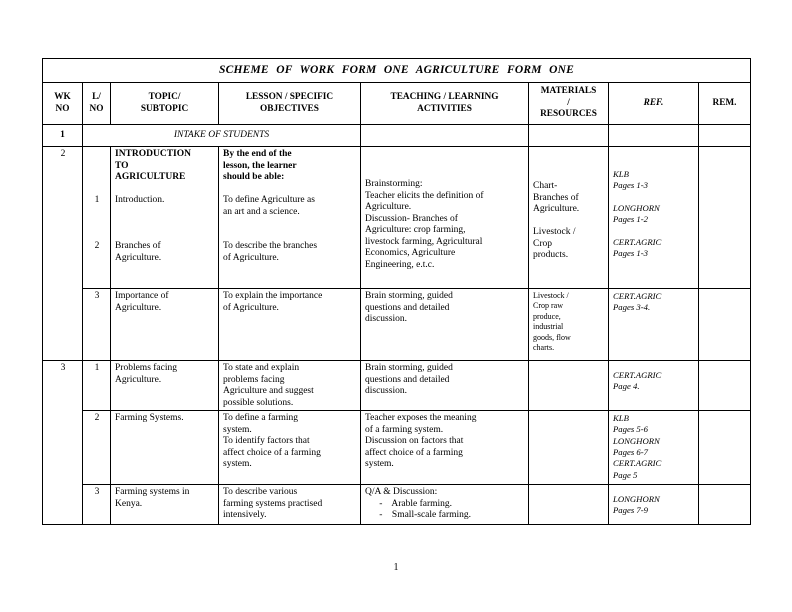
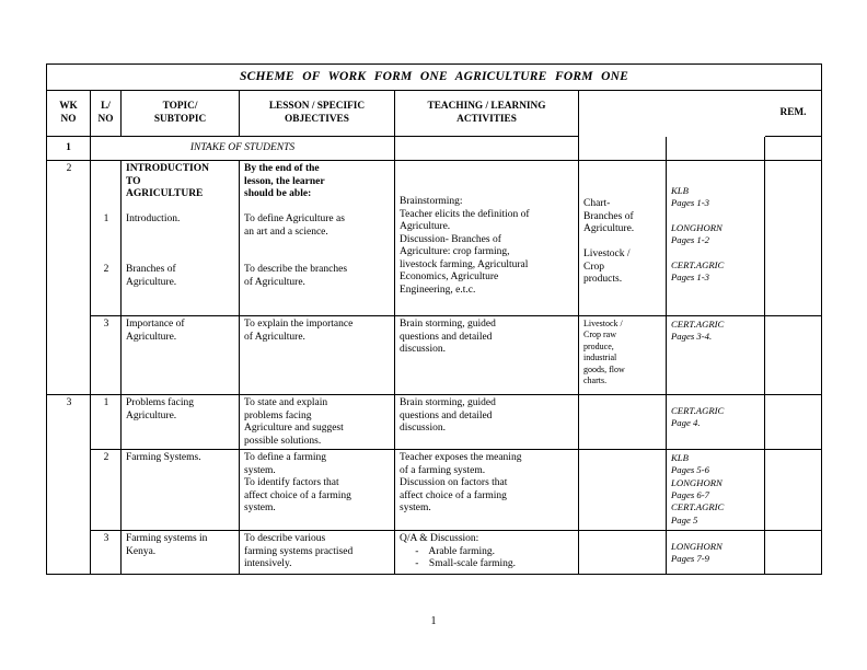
  SCHEME OF WORK FORM ONE AGRICULTURE FORM ONE
  WK
  NO
  L/
  NO
  TOPIC/
  SUBTOPIC
  LESSON / SPECIFIC
  OBJECTIVES
  TEACHING / LEARNING
  ACTIVITIES
- MATERIALS
- /
- RESOURCES
- REF.
  REM.
  1
  INTAKE OF STUDENTS
  2
  1
  2
  INTRODUCTION
  TO
  AGRICULTURE
  Introduction.
  Branches of
  Agriculture.
  By the end of the
  lesson, the learner
  should be able:
  To define Agriculture as
  an art and a science.
  To describe the branches
  of Agriculture.
  Brainstorming:
  Teacher elicits the definition of
  Agriculture.
  Discussion- Branches of
  Agriculture: crop farming,
  livestock farming, Agricultural
  Economics, Agriculture
  Engineering, e.t.c.
  Chart-
  Branches of
  Agriculture.
  Livestock /
  Crop
  products.
  KLB
  Pages 1-3
  LONGHORN
  Pages 1-2
  CERT.AGRIC
  Pages 1-3
  3
  Importance of
  Agriculture.
  To explain the importance
  of Agriculture.
  Brain storming, guided
  questions and detailed
  discussion.
  Livestock /
  Crop raw
  produce,
  industrial
  goods, flow
  charts.
  CERT.AGRIC
  Pages 3-4.
  3
  1
  Problems facing
  Agriculture.
  To state and explain
  problems facing
  Agriculture and suggest
  possible solutions.
  Brain storming, guided
  questions and detailed
  discussion.
  CERT.AGRIC
  Page 4.
  2
  Farming Systems.
  To define a farming
  system.
  To identify factors that
  affect choice of a farming
  system.
  Teacher exposes the meaning
  of a farming system.
  Discussion on factors that
  affect choice of a farming
  system.
  KLB
  Pages 5-6
  LONGHORN
  Pages 6-7
  CERT.AGRIC
  Page 5
  3
  Farming systems in
  Kenya.
  To describe various
  farming systems practised
  intensively.
  Q/A & Discussion:
  - Arable farming.
  - Small-scale farming.
  LONGHORN
  Pages 7-9
  1
